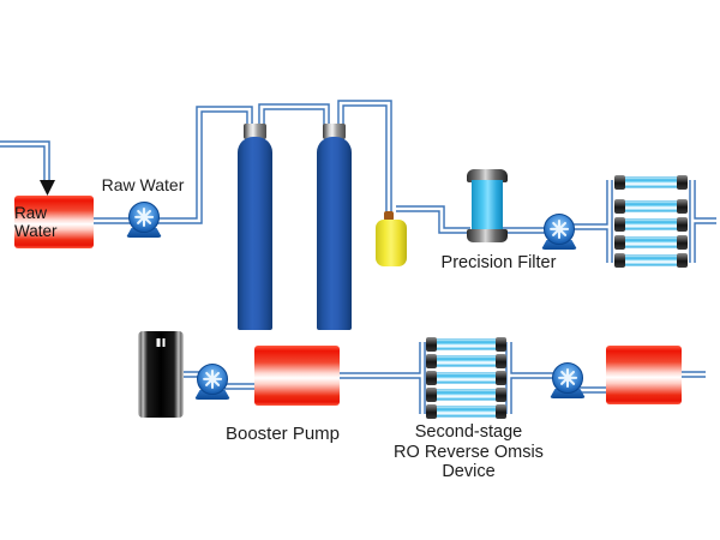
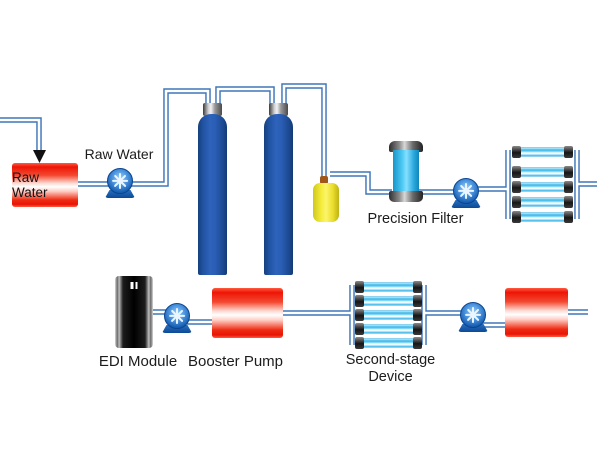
  Raw Water
  Raw Water
  Precision Filter
+ EDI Module
  Booster Pump
  Second-stage
- RO Reverse Omsis
  Device
